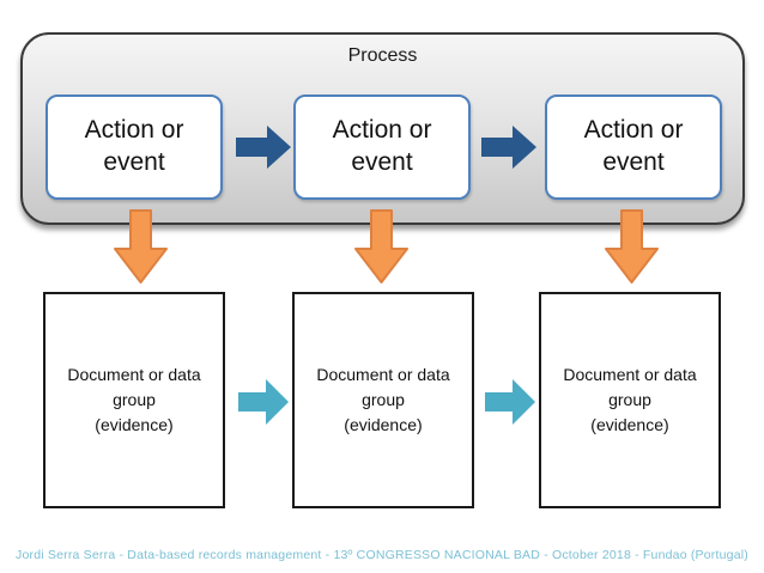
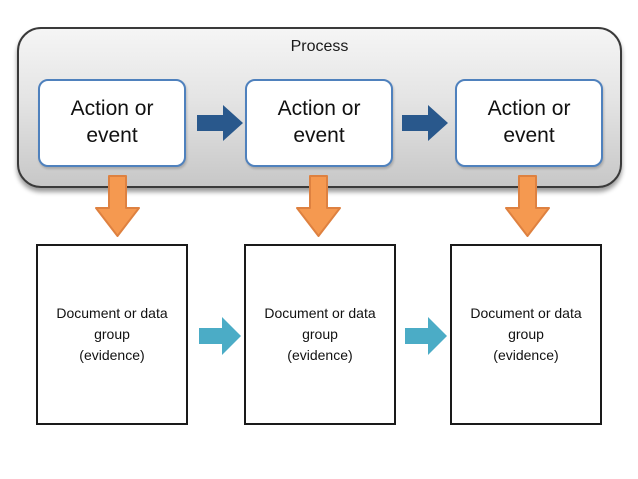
  Process
  Action or
  event
  Action or
  event
  Action or
  event
  Document or data
  group
  (evidence)
  Document or data
  group
  (evidence)
  Document or data
  group
  (evidence)
- Jordi Serra Serra - Data-based records management - 13º CONGRESSO NACIONAL BAD - October 2018 - Fundao (Portugal)
